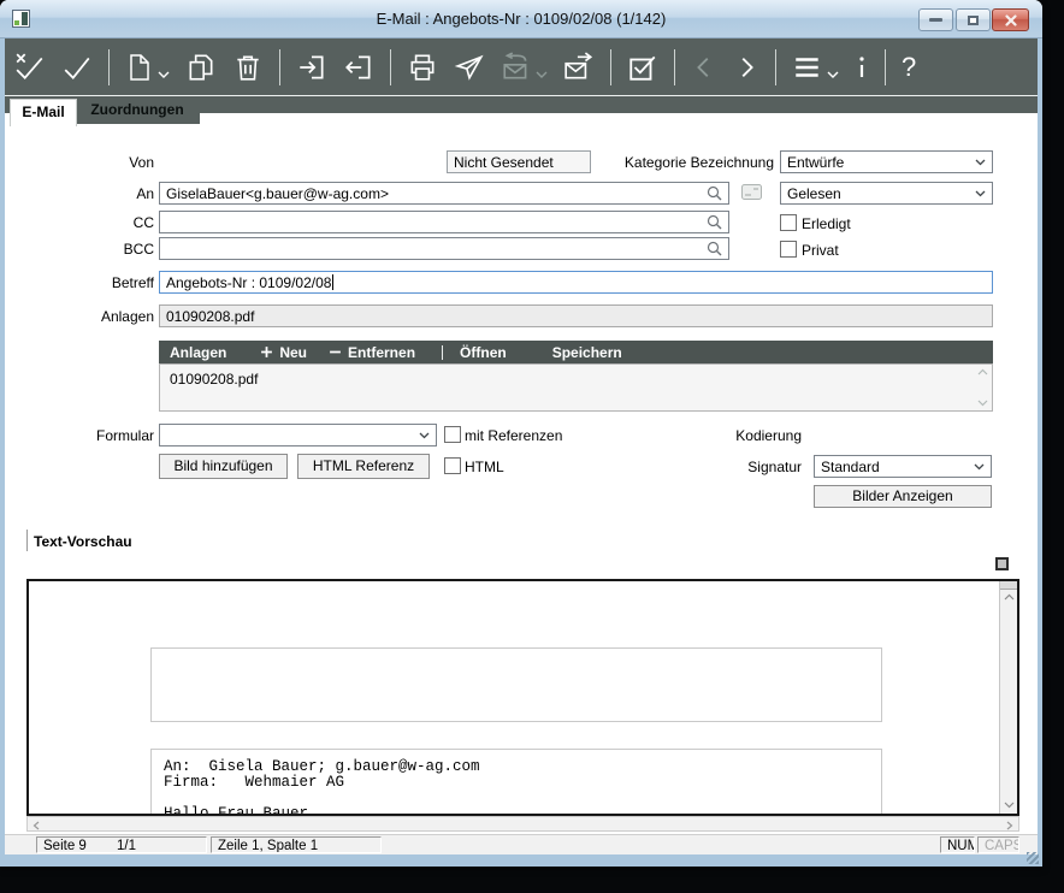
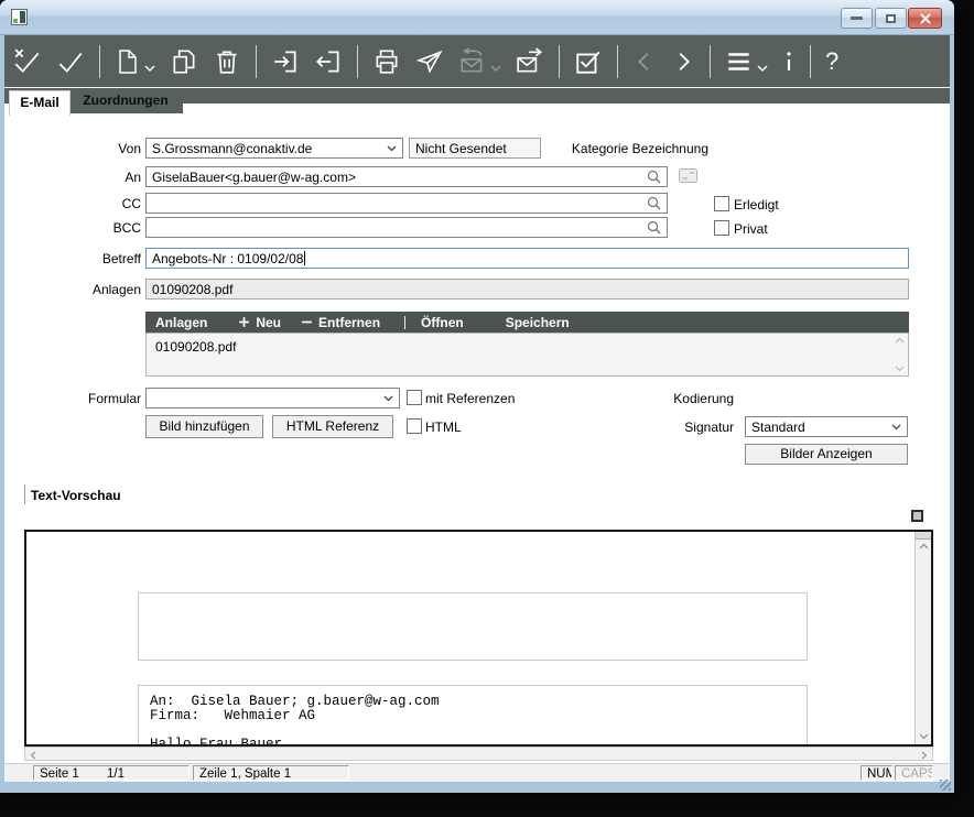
- E-Mail : Angebots-Nr : 0109/02/08 (1/142)
  ?
  E-Mail
  Zuordnungen
  Von
+ S.Grossmann@conaktiv.de
  Nicht Gesendet
  Kategorie Bezeichnung
- Entwürfe
  An
  GiselaBauer<g.bauer@w-ag.com>
- Gelesen
  CC
  Erledigt
  BCC
  Privat
  Betreff
  Angebots-Nr : 0109/02/08
  Anlagen
  01090208.pdf
  Anlagen
  Neu
  Entfernen
  Öffnen
  Speichern
  01090208.pdf
  Formular
  mit Referenzen
  Kodierung
  Bild hinzufügen
  HTML Referenz
  HTML
  Signatur
  Standard
  Bilder Anzeigen
  Text-Vorschau
  An: Gisela Bauer; g.bauer@w-ag.com
  Firma: Wehmaier AG
- Seite 9 1/1
+ Seite 1 1/1
  Zeile 1, Spalte 1
  NUM
  CAPS
